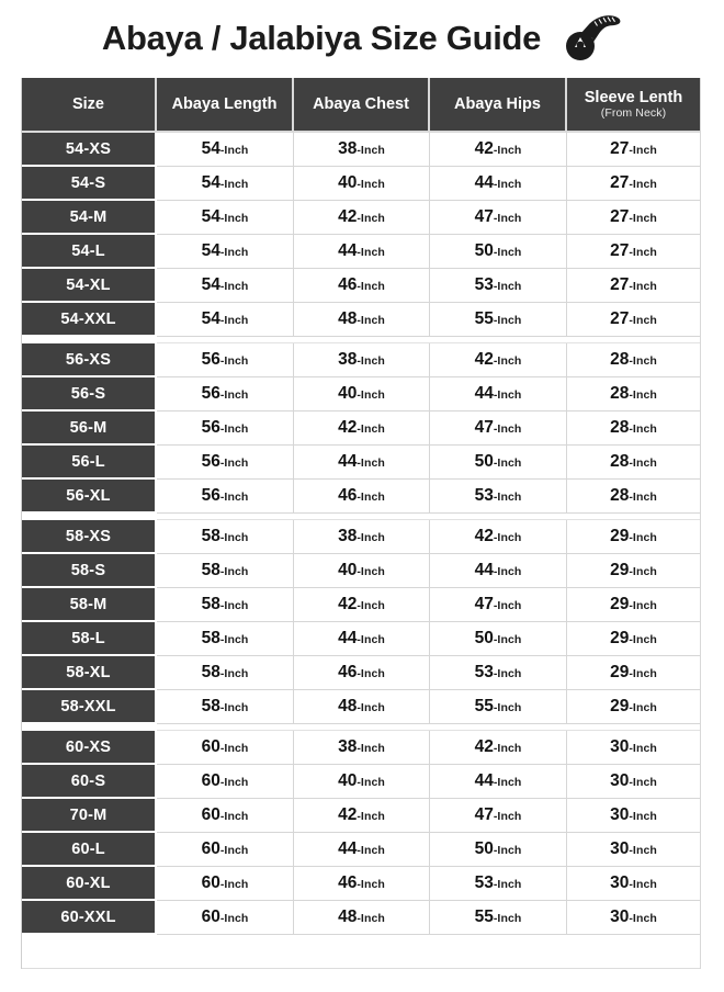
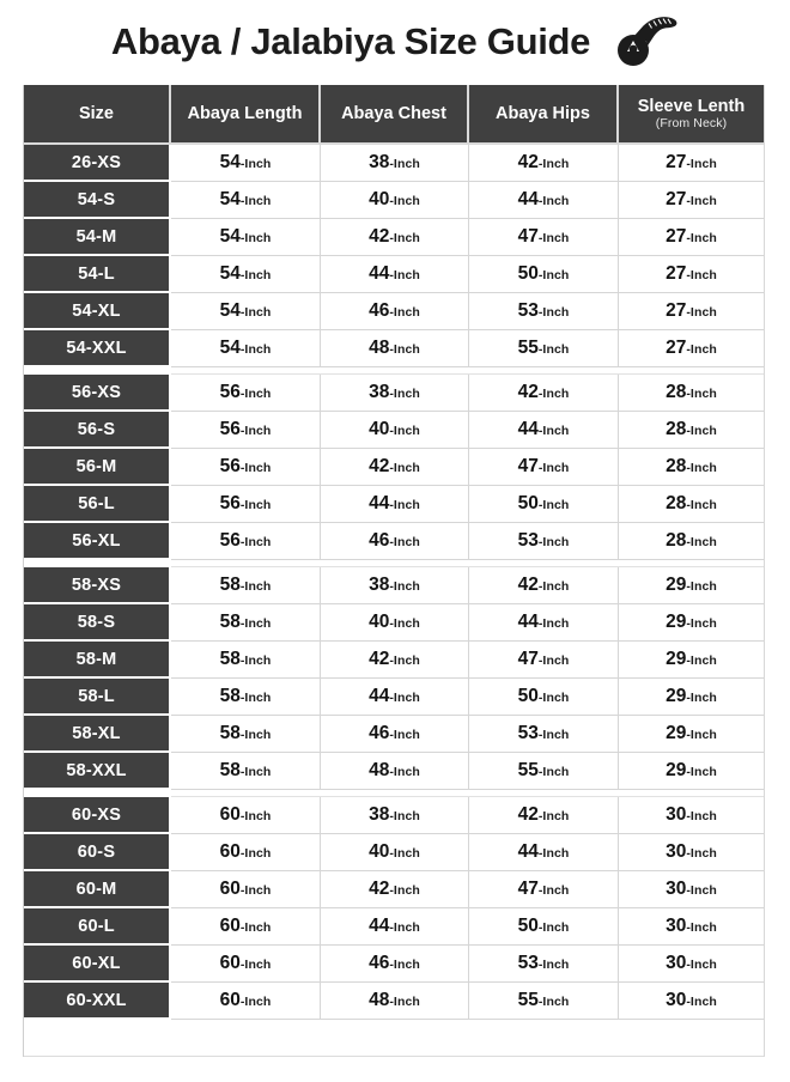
  Abaya / Jalabiya Size Guide
  Size	Abaya Length	Abaya Chest	Abaya Hips	Sleeve Lenth (From Neck)
- 54-XS	54-Inch	38-Inch	42-Inch	27-Inch
+ 26-XS	54-Inch	38-Inch	42-Inch	27-Inch
  54-S	54-Inch	40-Inch	44-Inch	27-Inch
  54-M	54-Inch	42-Inch	47-Inch	27-Inch
  54-L	54-Inch	44-Inch	50-Inch	27-Inch
  54-XL	54-Inch	46-Inch	53-Inch	27-Inch
  54-XXL	54-Inch	48-Inch	55-Inch	27-Inch
  56-XS	56-Inch	38-Inch	42-Inch	28-Inch
  56-S	56-Inch	40-Inch	44-Inch	28-Inch
  56-M	56-Inch	42-Inch	47-Inch	28-Inch
  56-L	56-Inch	44-Inch	50-Inch	28-Inch
  56-XL	56-Inch	46-Inch	53-Inch	28-Inch
  58-XS	58-Inch	38-Inch	42-Inch	29-Inch
  58-S	58-Inch	40-Inch	44-Inch	29-Inch
  58-M	58-Inch	42-Inch	47-Inch	29-Inch
  58-L	58-Inch	44-Inch	50-Inch	29-Inch
  58-XL	58-Inch	46-Inch	53-Inch	29-Inch
  58-XXL	58-Inch	48-Inch	55-Inch	29-Inch
  60-XS	60-Inch	38-Inch	42-Inch	30-Inch
  60-S	60-Inch	40-Inch	44-Inch	30-Inch
- 70-M	60-Inch	42-Inch	47-Inch	30-Inch
+ 60-M	60-Inch	42-Inch	47-Inch	30-Inch
  60-L	60-Inch	44-Inch	50-Inch	30-Inch
  60-XL	60-Inch	46-Inch	53-Inch	30-Inch
  60-XXL	60-Inch	48-Inch	55-Inch	30-Inch
